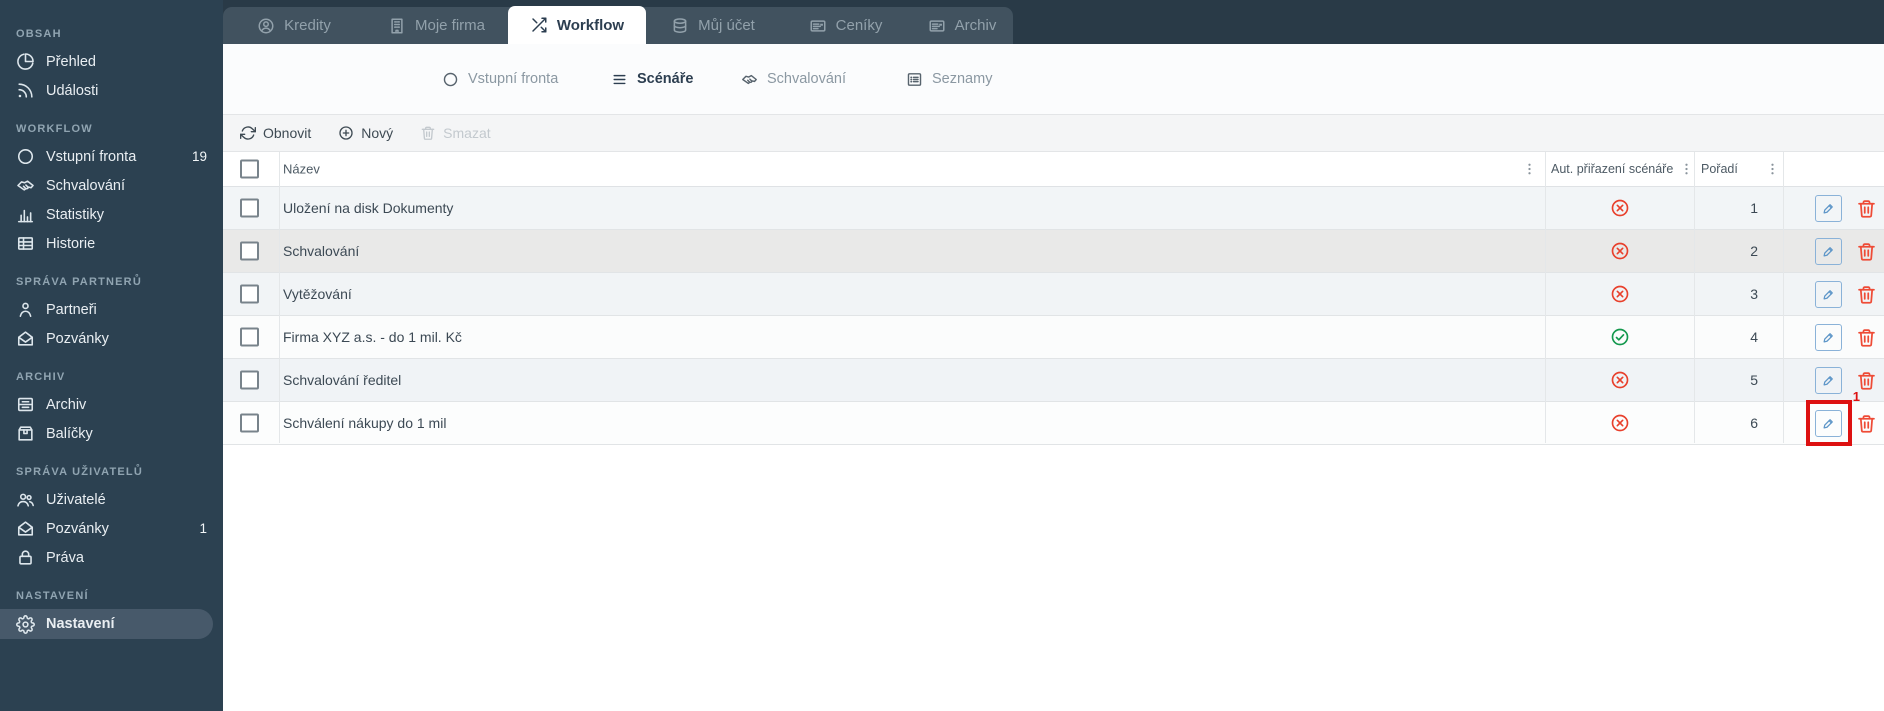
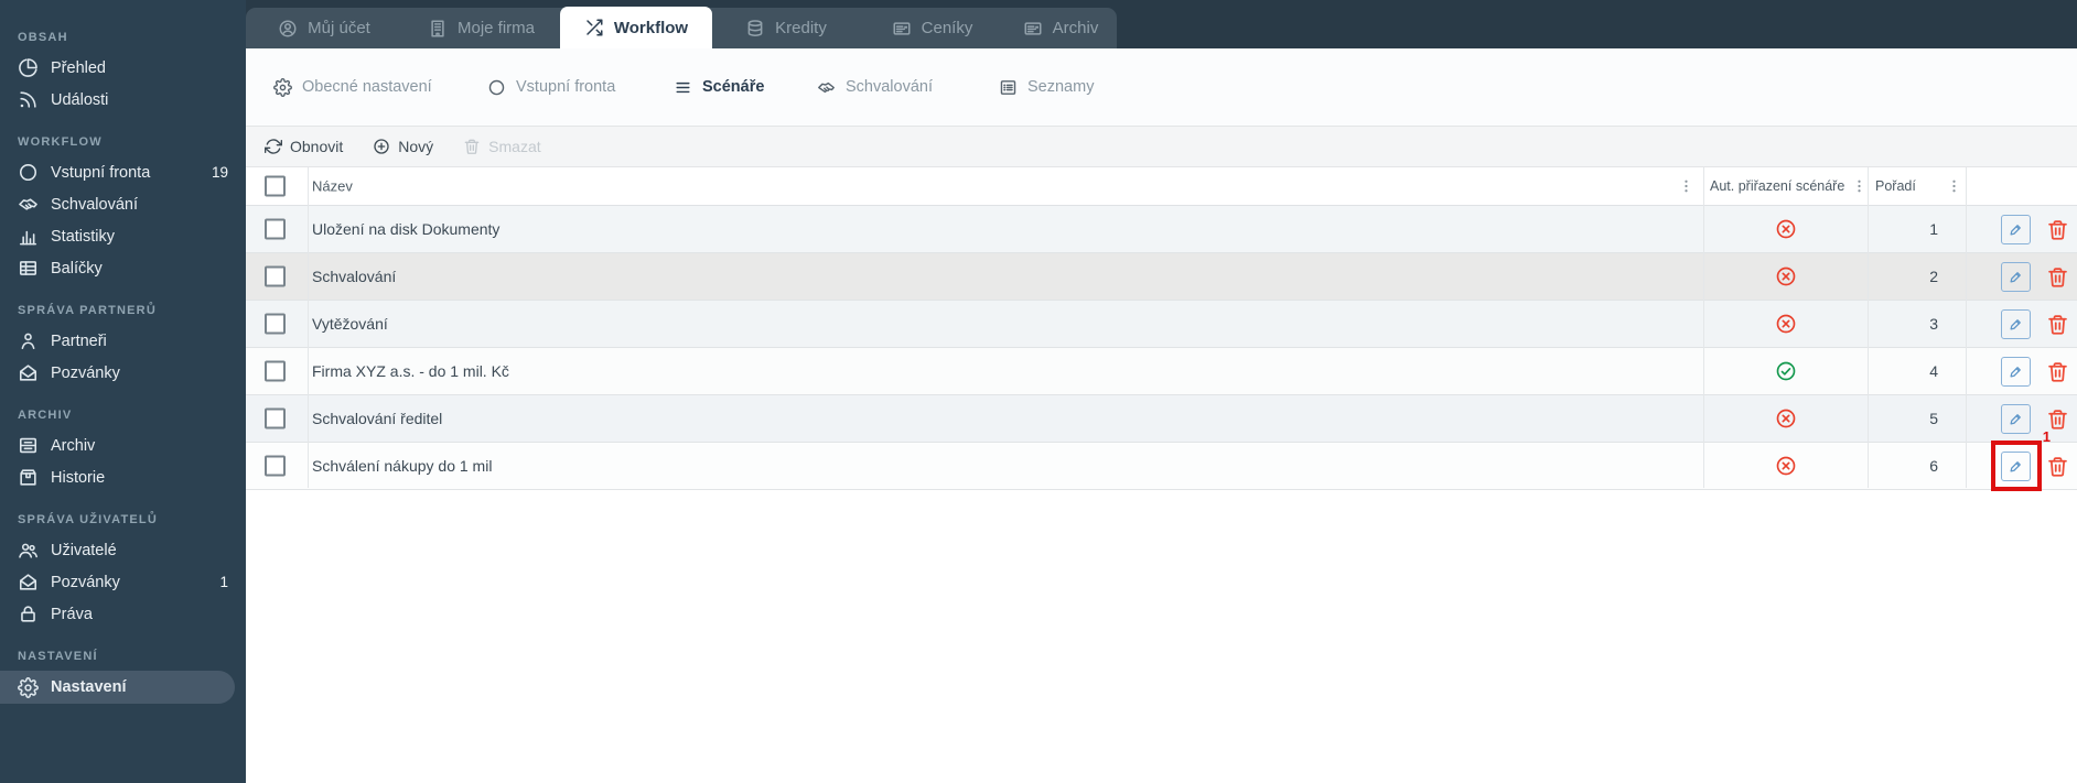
  OBSAH
  Přehled
  Události
  WORKFLOW
  Vstupní fronta
  19
  Schvalování
  Statistiky
- Historie
+ Balíčky
  SPRÁVA PARTNERŮ
  Partneři
  Pozvánky
  ARCHIV
  Archiv
- Balíčky
+ Historie
  SPRÁVA UŽIVATELŮ
  Uživatelé
  Pozvánky
  1
  Práva
  NASTAVENÍ
  Nastavení
- Kredity
+ Můj účet
  Moje firma
  Workflow
- Můj účet
+ Kredity
  Ceníky
  Archiv
+ Obecné nastavení
  Vstupní fronta
  Scénáře
  Schvalování
  Seznamy
  Obnovit
  Nový
  Smazat
  Název
  Aut. přiřazení scénáře
  Pořadí
  Uložení na disk Dokumenty
  1
  Schvalování
  2
  Vytěžování
  3
  Firma XYZ a.s. - do 1 mil. Kč
  4
  Schvalování ředitel
  5
  Schválení nákupy do 1 mil
  6
  1
